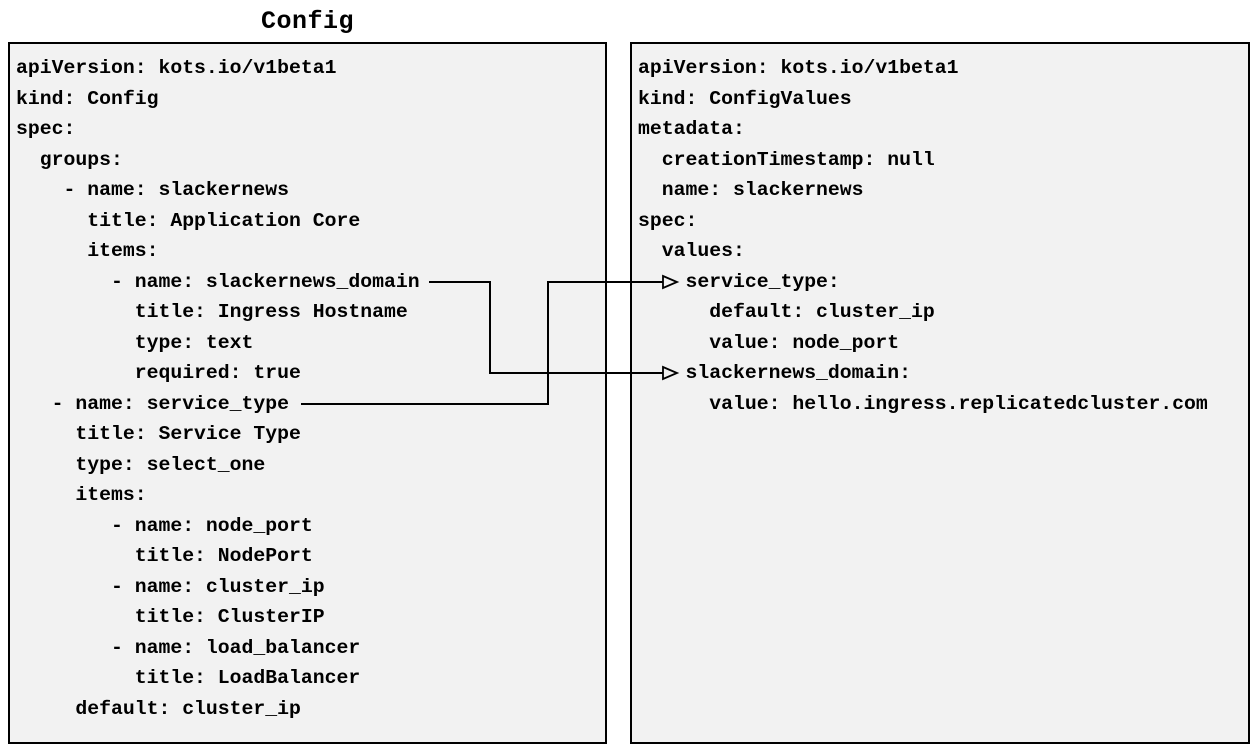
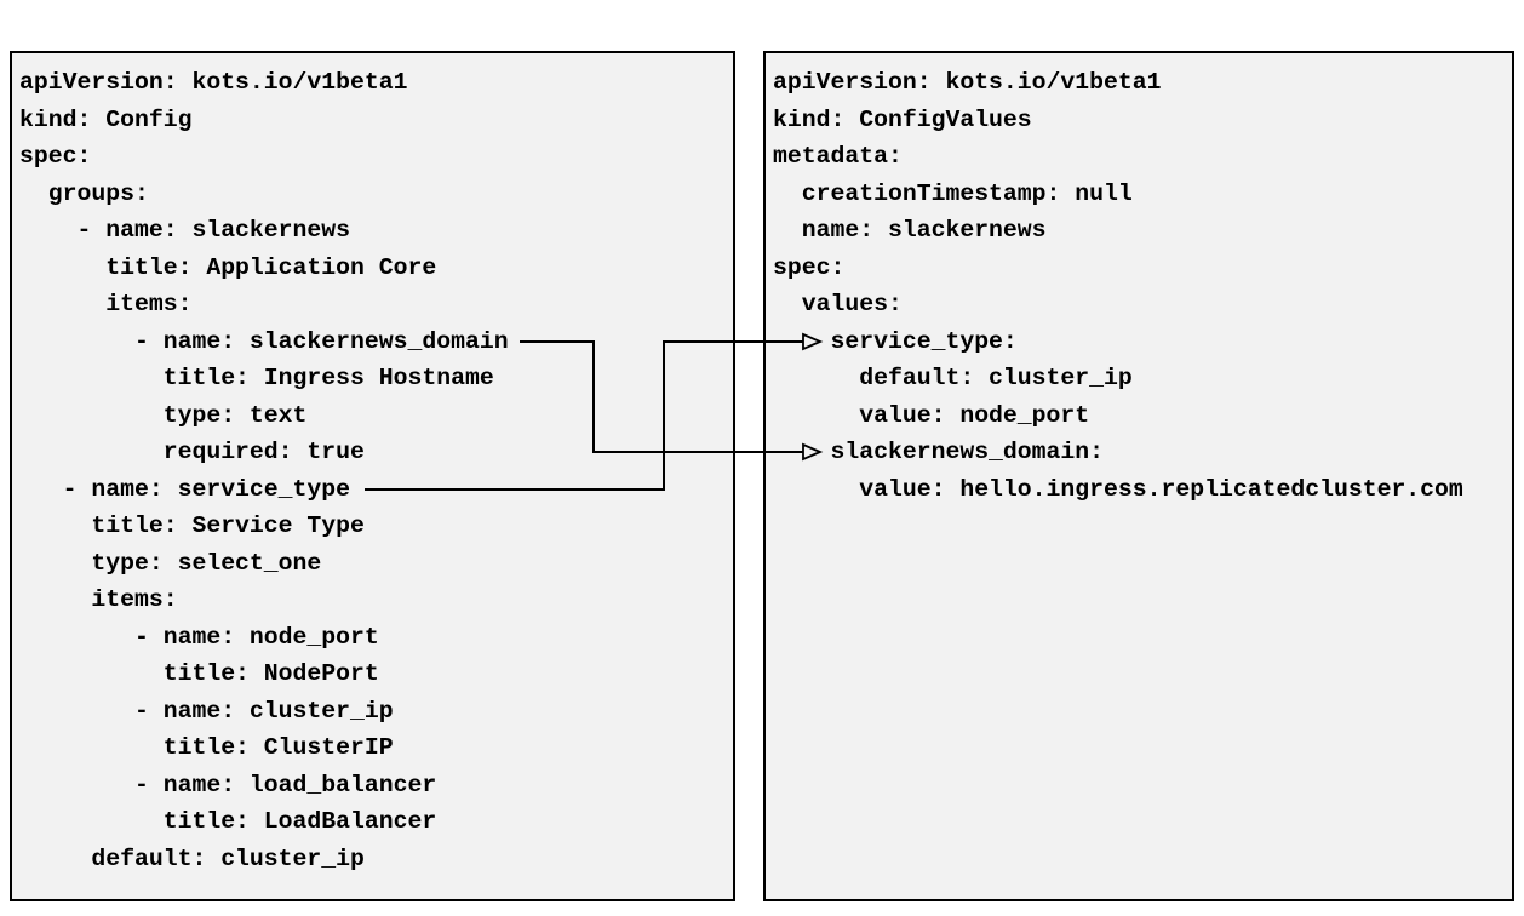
- Config
  apiVersion: kots.io/v1beta1
  kind: Config
  spec:
  groups:
  - name: slackernews
  title: Application Core
  items:
  - name: slackernews_domain
  title: Ingress Hostname
  type: text
  required: true
  - name: service_type
  title: Service Type
  type: select_one
  items:
  - name: node_port
  title: NodePort
  - name: cluster_ip
  title: ClusterIP
  - name: load_balancer
  title: LoadBalancer
  default: cluster_ip
  apiVersion: kots.io/v1beta1
  kind: ConfigValues
  metadata:
  creationTimestamp: null
  name: slackernews
  spec:
  values:
  service_type:
  default: cluster_ip
  value: node_port
  slackernews_domain:
  value: hello.ingress.replicatedcluster.com
